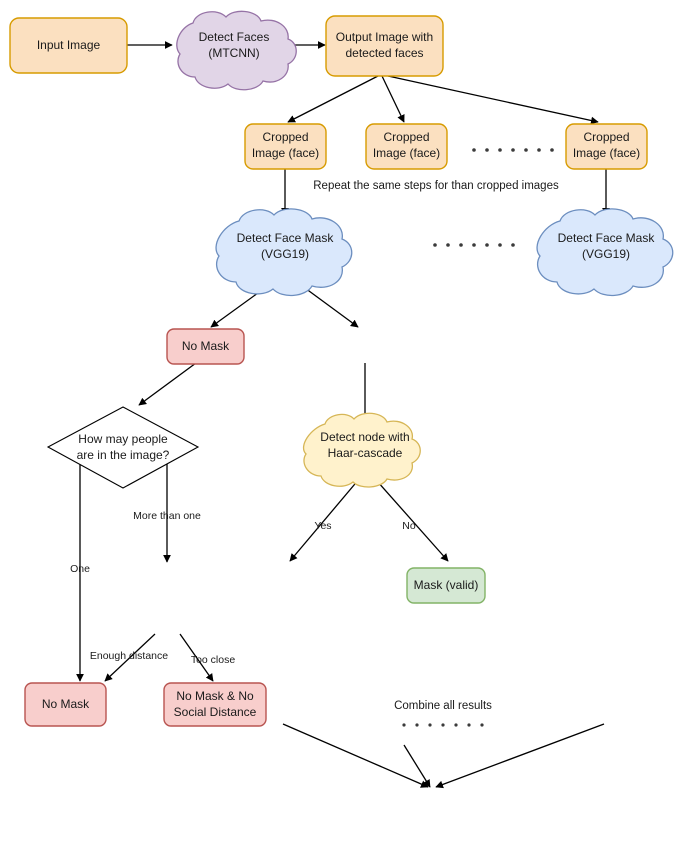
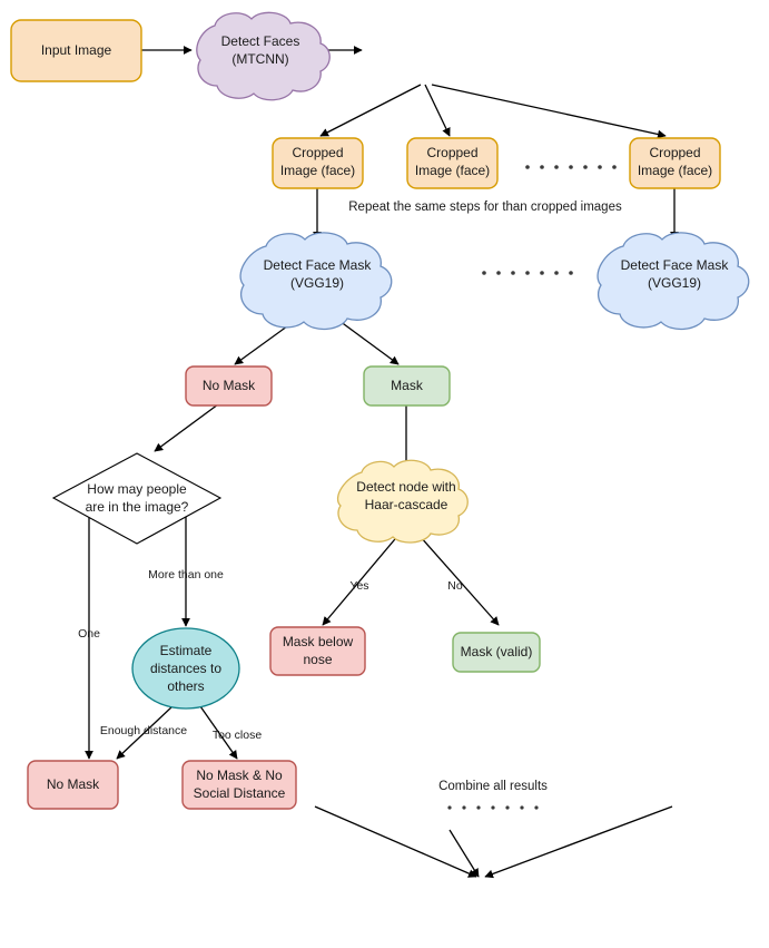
  Input Image
  Detect Faces
  (MTCNN)
- Output Image with
- detected faces
  Cropped
  Image (face)
  Cropped
  Image (face)
  Cropped
  Image (face)
  Repeat the same steps for than cropped images
  Detect Face Mask
  (VGG19)
  Detect Face Mask
  (VGG19)
  No Mask
+ Mask
  How may people
  are in the image?
  Detect node with
  Haar-cascade
  One
  More than one
+ Estimate
+ distances to
+ others
  Enough distance
  Too close
  Yes
  No
+ Mask below
+ nose
  Mask (valid)
  No Mask
  No Mask & No
  Social Distance
  Combine all results
